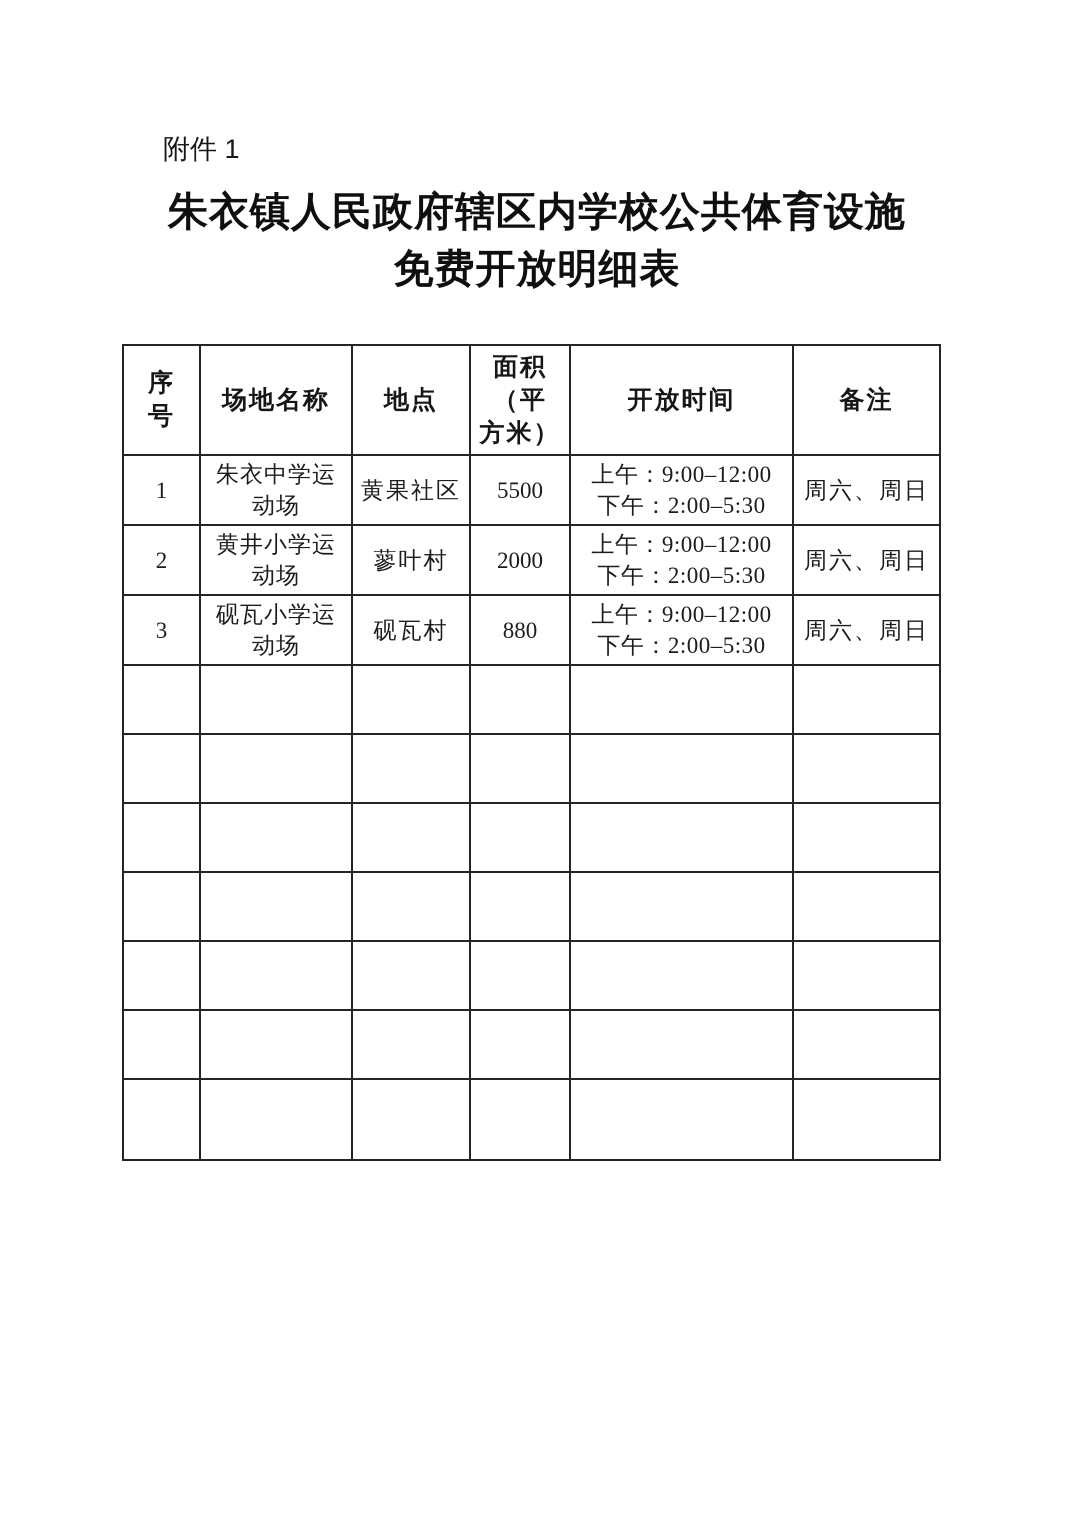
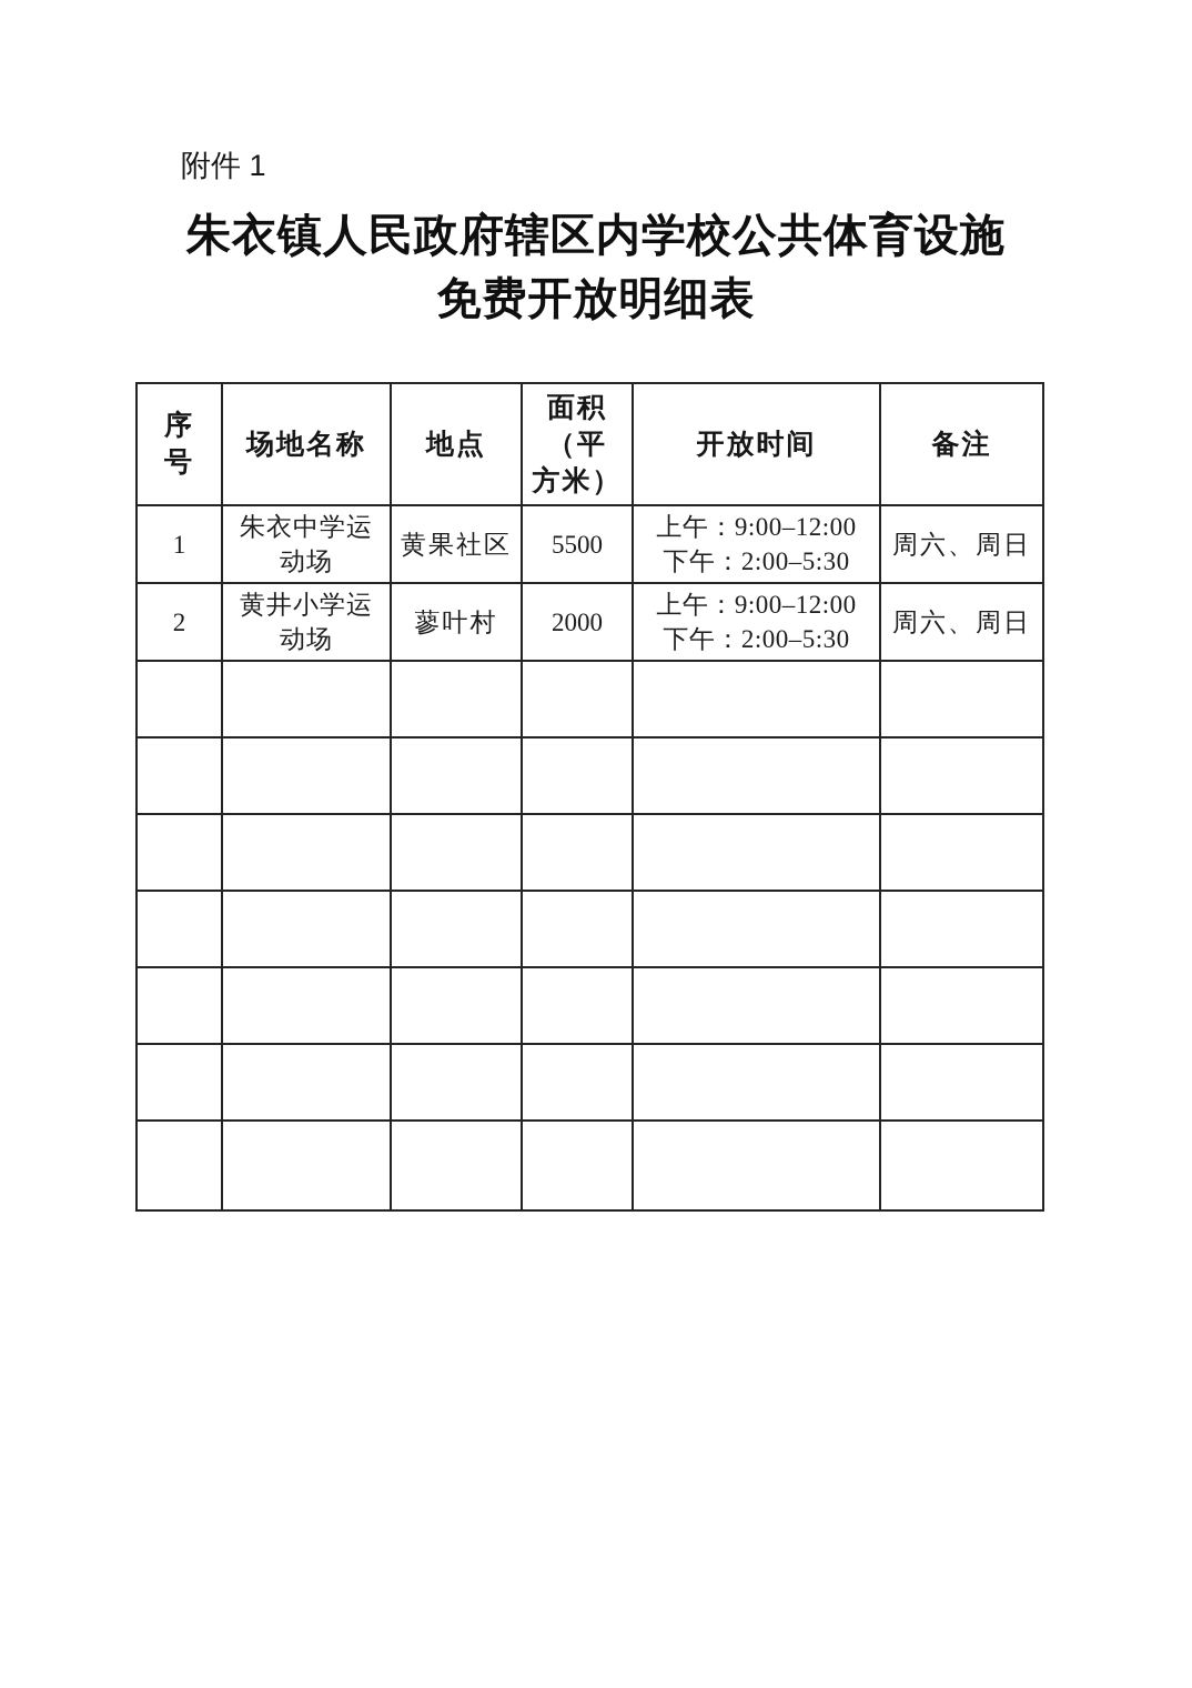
  附件 1
  朱衣镇人民政府辖区内学校公共体育设施
  免费开放明细表
  序 号	场地名称	地点	面积 （平 方米）	开放时间	备注
  1	朱衣中学运动场	黄果社区	5500	上午：9:00–12:00 下午：2:00–5:30	周六、周日
  2	黄井小学运动场	蓼叶村	2000	上午：9:00–12:00 下午：2:00–5:30	周六、周日
- 3	砚瓦小学运动场	砚瓦村	880	上午：9:00–12:00 下午：2:00–5:30	周六、周日
